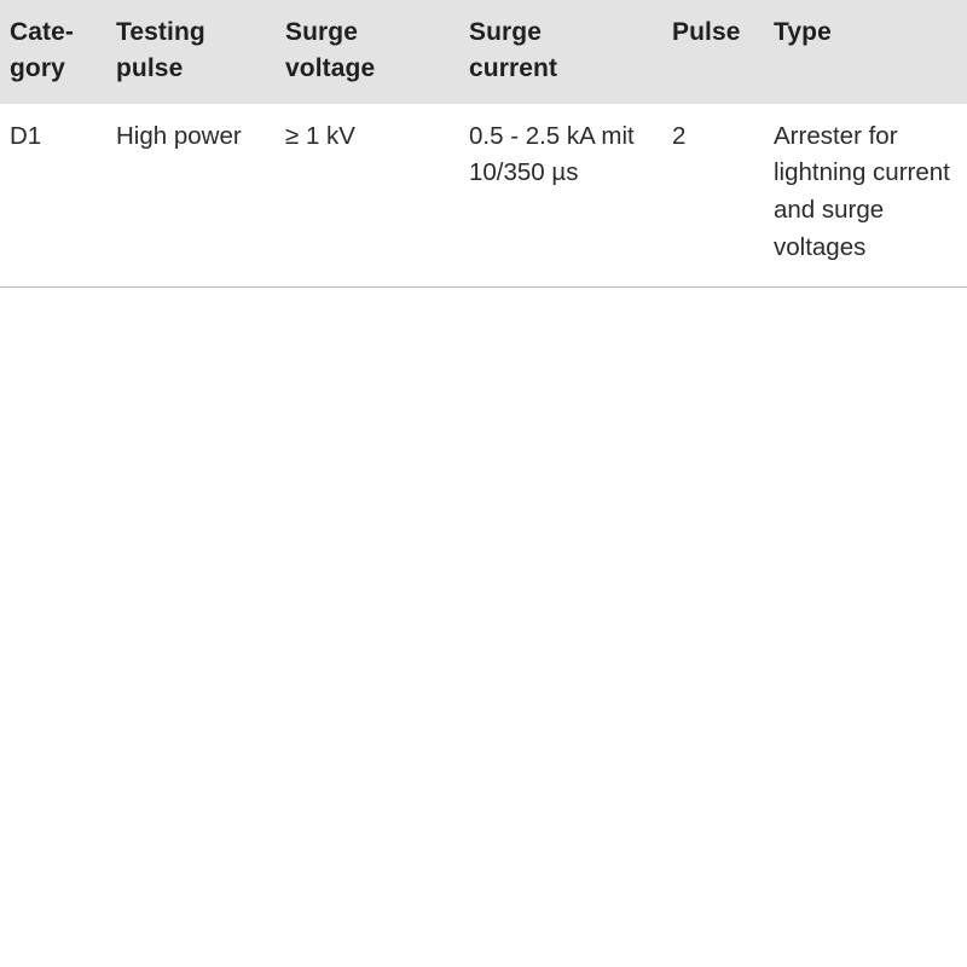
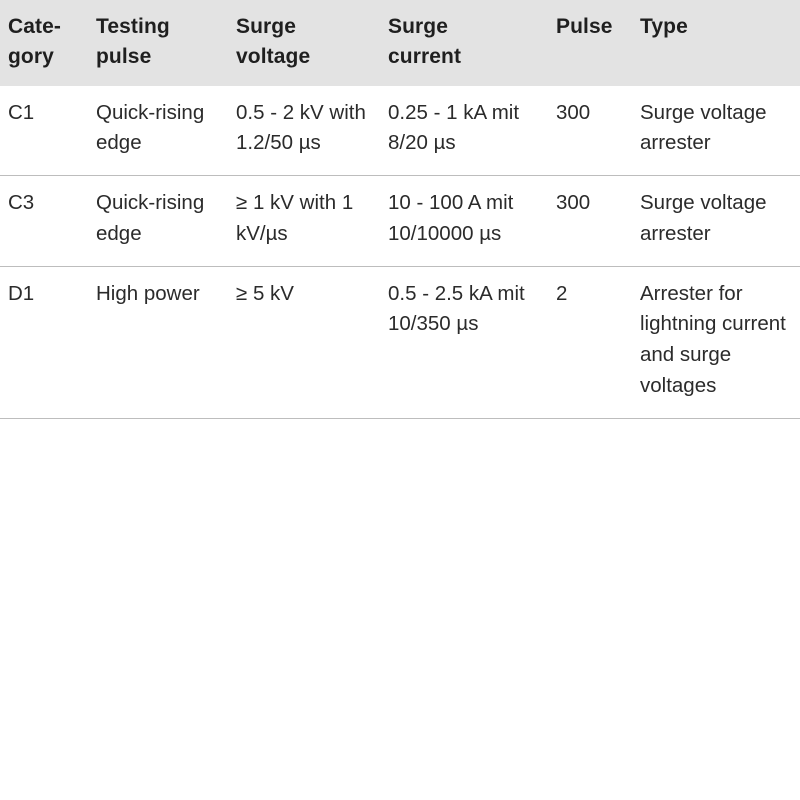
  Cate-gory	Testingpulse	Surgevoltage	Surgecurrent	Pulse	Type
+ C1	Quick-rising edge	0.5 - 2 kV with 1.2/50 µs	0.25 - 1 kA mit 8/20 µs	300	Surge voltage arrester
+ C3	Quick-rising edge	≥ 1 kV with 1 kV/µs	10 - 100 A mit 10/10000 µs	300	Surge voltage arrester
- D1	High power	≥ 1 kV	0.5 - 2.5 kA mit 10/350 µs	2	Arrester for lightning current and surge voltages
+ D1	High power	≥ 5 kV	0.5 - 2.5 kA mit 10/350 µs	2	Arrester for lightning current and surge voltages
